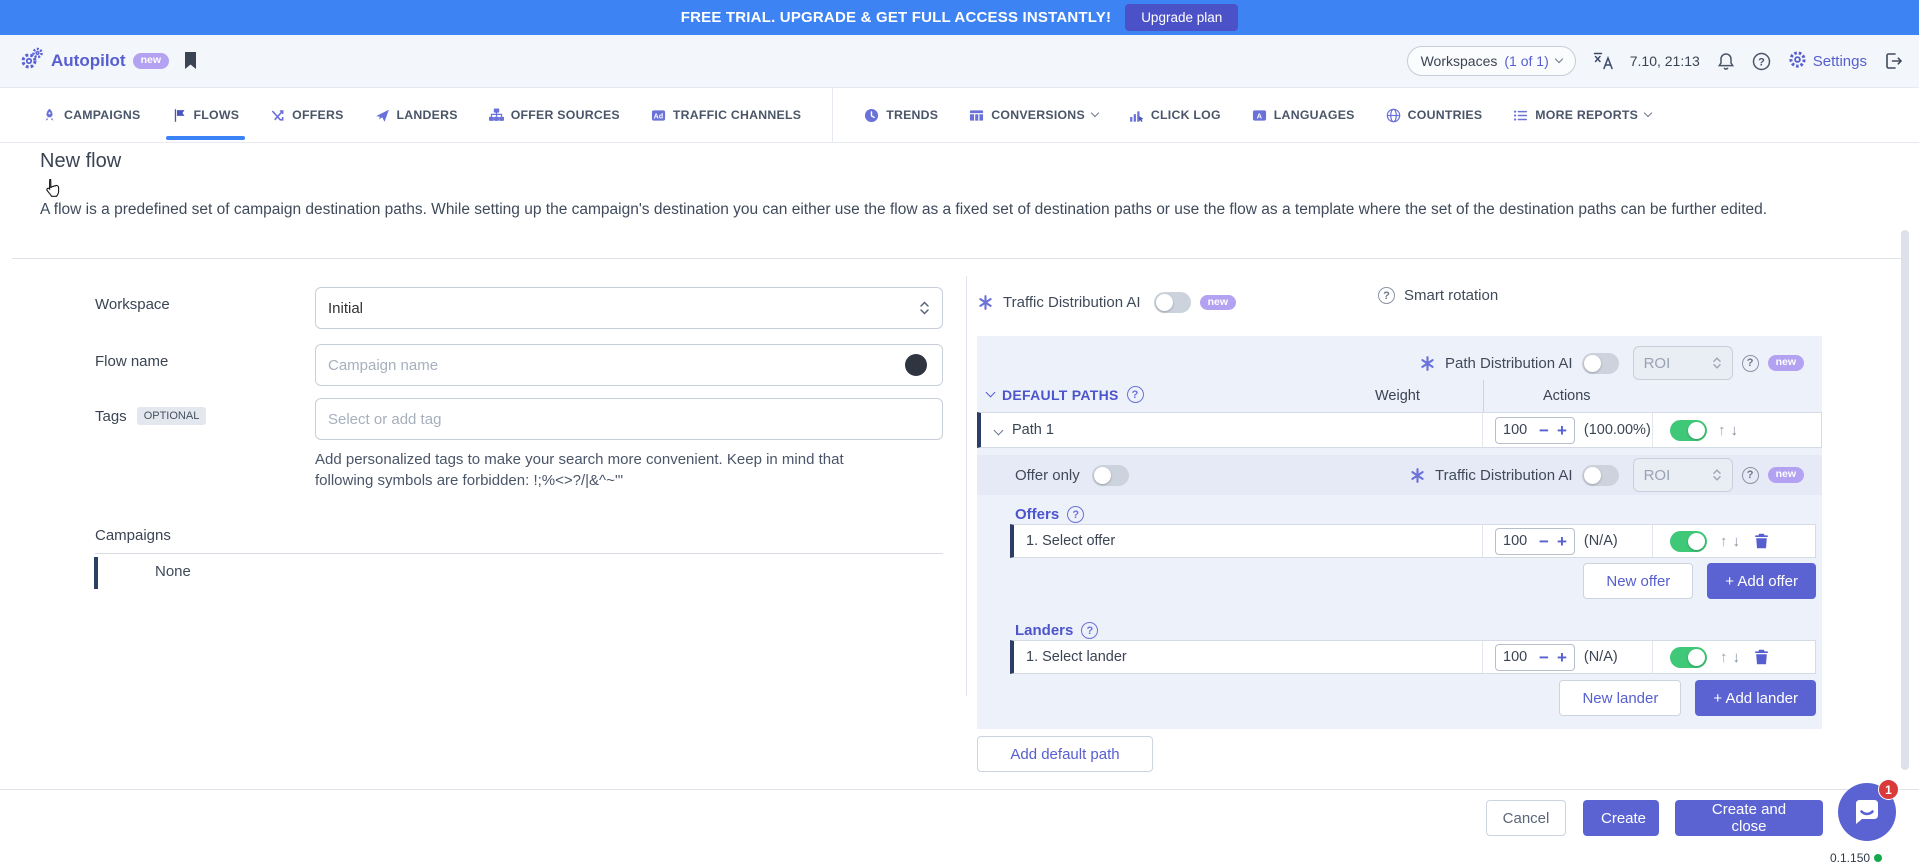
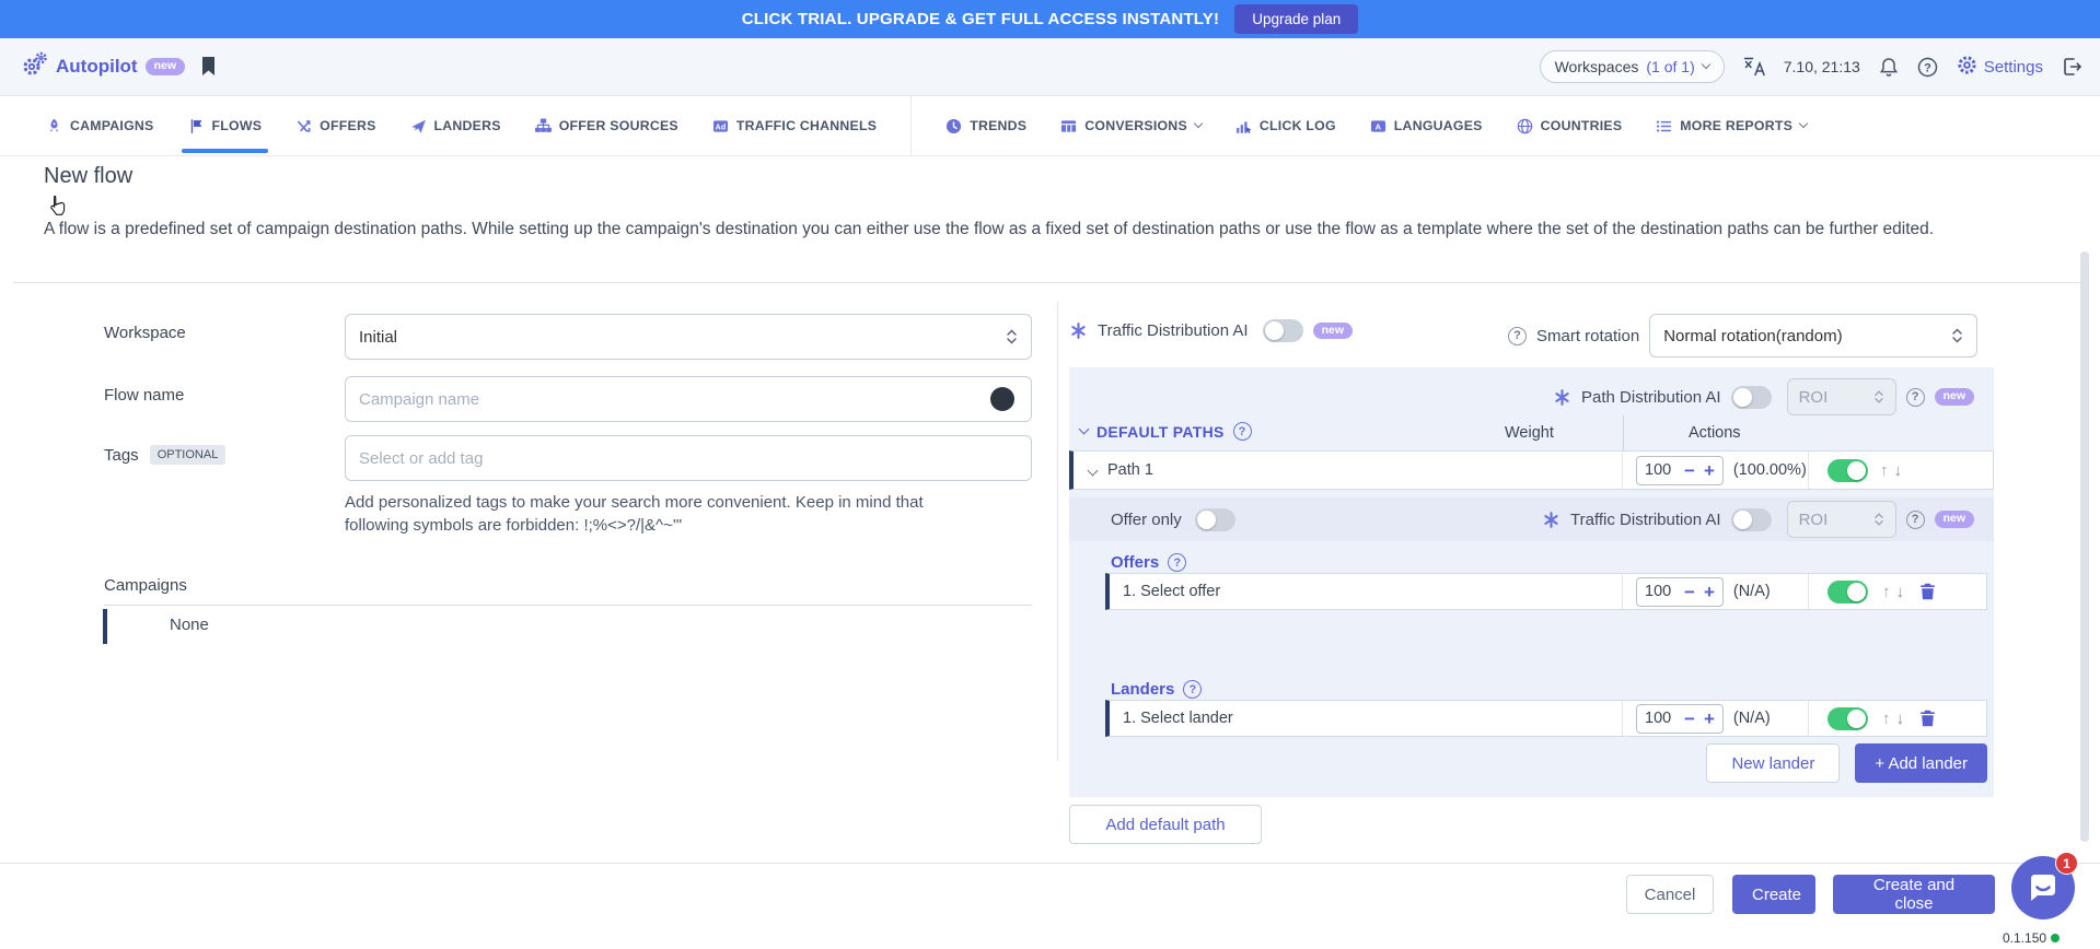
- FREE TRIAL. UPGRADE & GET FULL ACCESS INSTANTLY!
+ CLICK TRIAL. UPGRADE & GET FULL ACCESS INSTANTLY!
  Upgrade plan
  Autopilot
  new
  Workspaces
  (1 of 1)
  7.10, 21:13
  ?
  Settings
  CAMPAIGNS
  FLOWS
  OFFERS
  LANDERS
  OFFER SOURCES
  TRAFFIC CHANNELS
  TRENDS
  CONVERSIONS
  CLICK LOG
  A
  LANGUAGES
  COUNTRIES
  MORE REPORTS
  New flow
  A flow is a predefined set of campaign destination paths. While setting up the campaign's destination you can either use the flow as a fixed set of destination paths or use the flow as a template where the set of the destination paths can be further edited.
  Workspace
  Initial
  Flow name
  Campaign name
  Tags OPTIONAL
  Select or add tag
  Add personalized tags to make your search more convenient. Keep in mind that following symbols are forbidden: !;%<>?/|&^~'"
  Campaigns
  None
  Traffic Distribution AI
  new
  ?
  Smart rotation
+ Normal rotation(random)
  Path Distribution AI
  ROI
  ?
  new
  DEFAULT PATHS
  ?
  Weight
  Actions
  Path 1
  100
  −
  +
  (100.00%)
  ↑
  ↓
  Offer only
  Traffic Distribution AI
  ROI
  ?
  new
  Offers
  ?
  1. Select offer
  100
  −
  +
  (N/A)
  ↑
  ↓
- New offer
- + Add offer
  Landers
  ?
  1. Select lander
  100
  −
  +
  (N/A)
  ↑
  ↓
  New lander
  + Add lander
  Add default path
  Cancel
  Create
  Create and close
  1
  0.1.150
